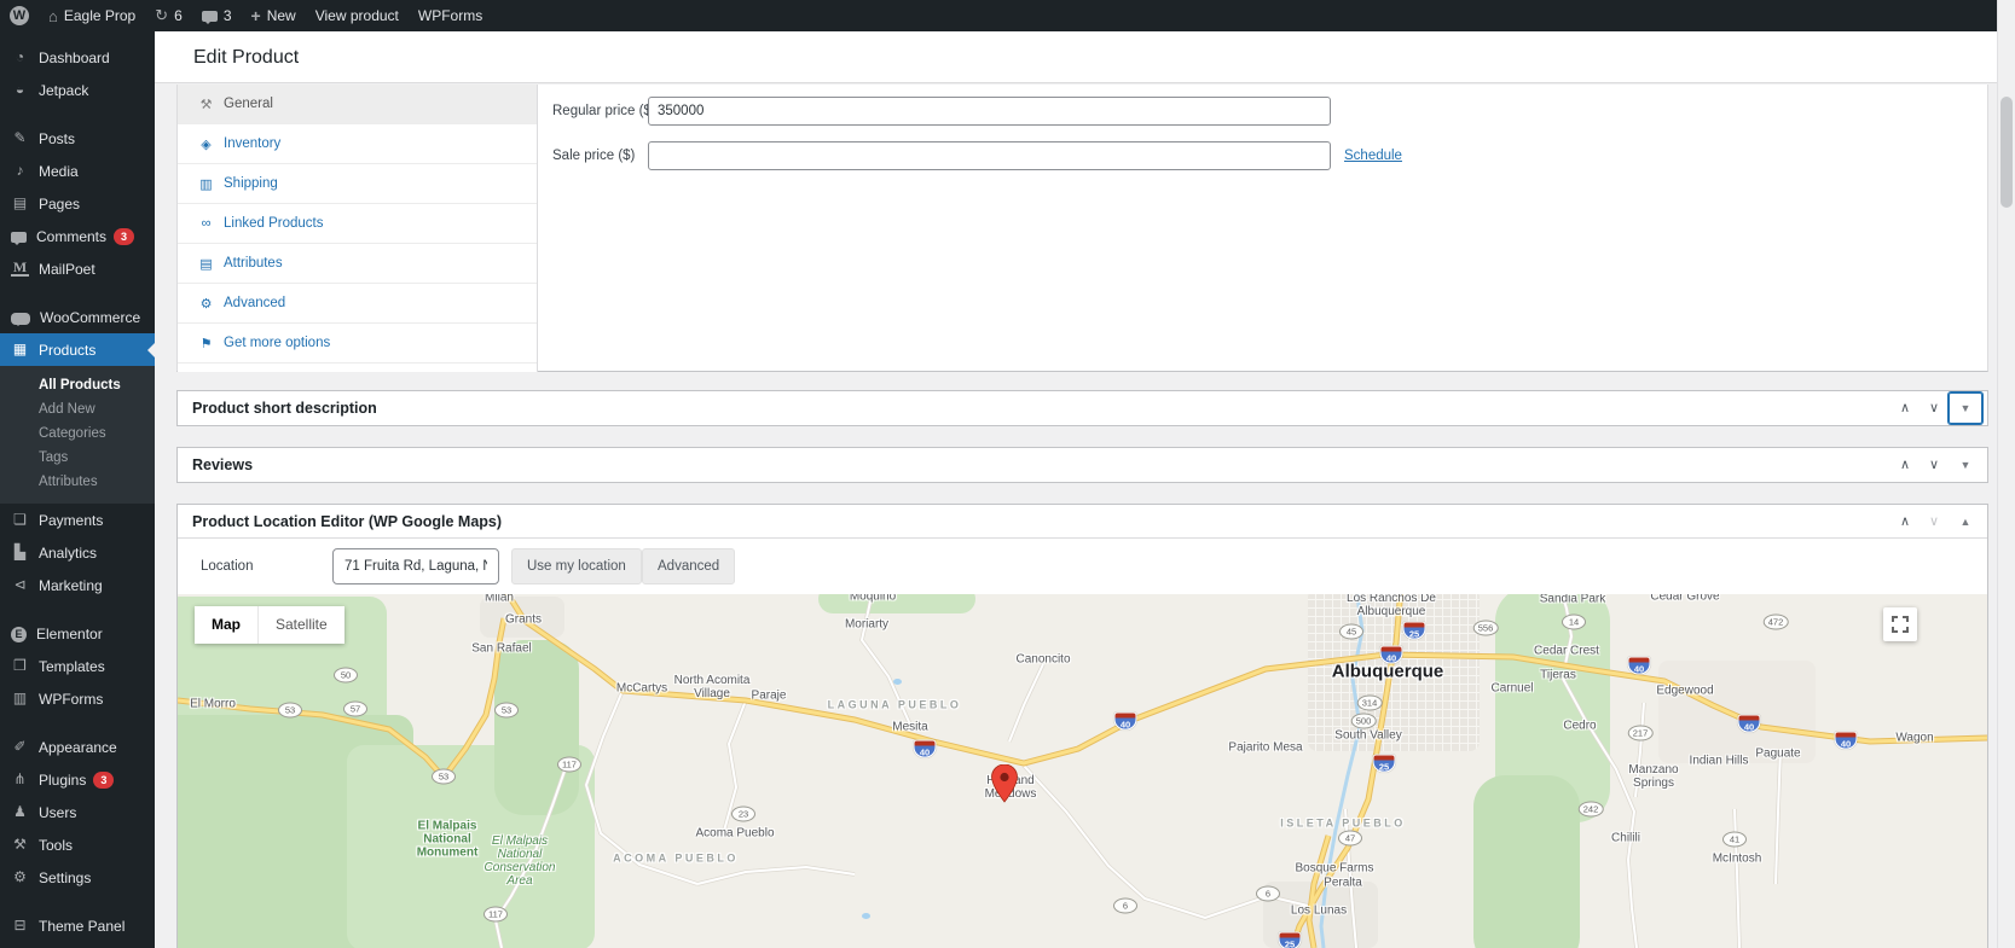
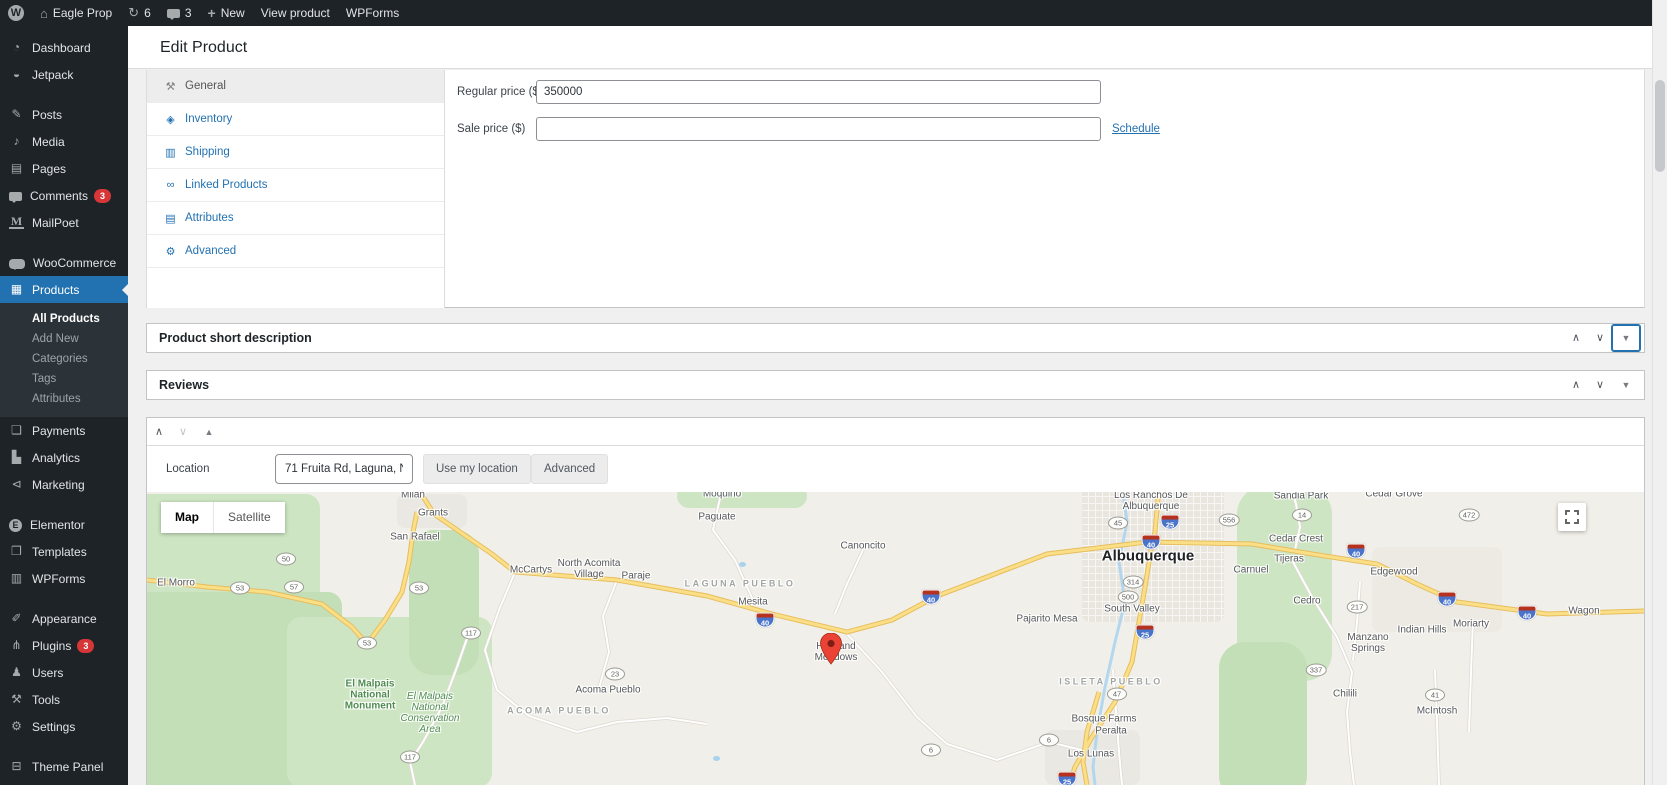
  W
  ⌂
  Eagle Prop
  ↻
  6
  3
  +
  New
  View product
  WPForms
  ◔
  Dashboard
  ◒
  Jetpack
  ✎
  Posts
  ♪
  Media
  ▤
  Pages
  Comments
  3
  M
  MailPoet
  WooCommerce
  ▦
  Products
  All Products
  Add New
  Categories
  Tags
  Attributes
  ❏
  Payments
  ▙
  Analytics
  ⊲
  Marketing
  E
  Elementor
  ❒
  Templates
  ▥
  WPForms
  ✐
  Appearance
  ⋔
  Plugins
  3
  ♟
  Users
  ⚒
  Tools
  ⚙
  Settings
  ⊟
  Theme Panel
  Edit Product
  ⚒
  General
  ◈
  Inventory
  ▥
  Shipping
  ∞
  Linked Products
  ▤
  Attributes
  ⚙
  Advanced
- ⚑
- Get more options
  Regular price (
  350000
  Sale price ($)
  Schedule
  Product short description
  ∧
  ∨
  ▼
  Reviews
  ∧
  ∨
  ▼
- Product Location Editor (WP Google Maps)
  ∧
  ∨
  ▲
  Location
  71 Fruita Rd, Laguna,
  Use my location
  Advanced
  Milan
  Grants
  San Rafael
  El Morro
  McCartys
  North Acomita
  Village
  Paraje
  Moquino
- Moriarty
+ Paguate
  Canoncito
  LAGUNA PUEBLO
  Mesita
  Medows
  Acoma Pueblo
  ACOMA PUEBLO
  El Malpais
  National
  Monument
  El Malpais
  National
  Conservation
  Area
  Pajarito Mesa
  ISLETA PUEBLO
  Bosque Farms
  Peralta
  Los Lunas
  Los Ranchos De
  Albuquerque
  Albuquerque
  South Valley
  Sandia Park
  Cedar Grove
  Cedar Crest
  Tijeras
  Carnuel
  Cedro
  Edgewood
  Indian Hills
- Paguate
+ Moriarty
  Manzano
  Springs
  Wagon
  Chilili
  McIntosh
  40
  40
  40
  40
  40
  40
  25
  25
  25
  50
  57
  53
  53
  53
  117
  117
  23
  6
  6
  47
- 242
+ 337
  41
  45
  556
  14
  472
  314
  500
  217
  Map
  Satellite
